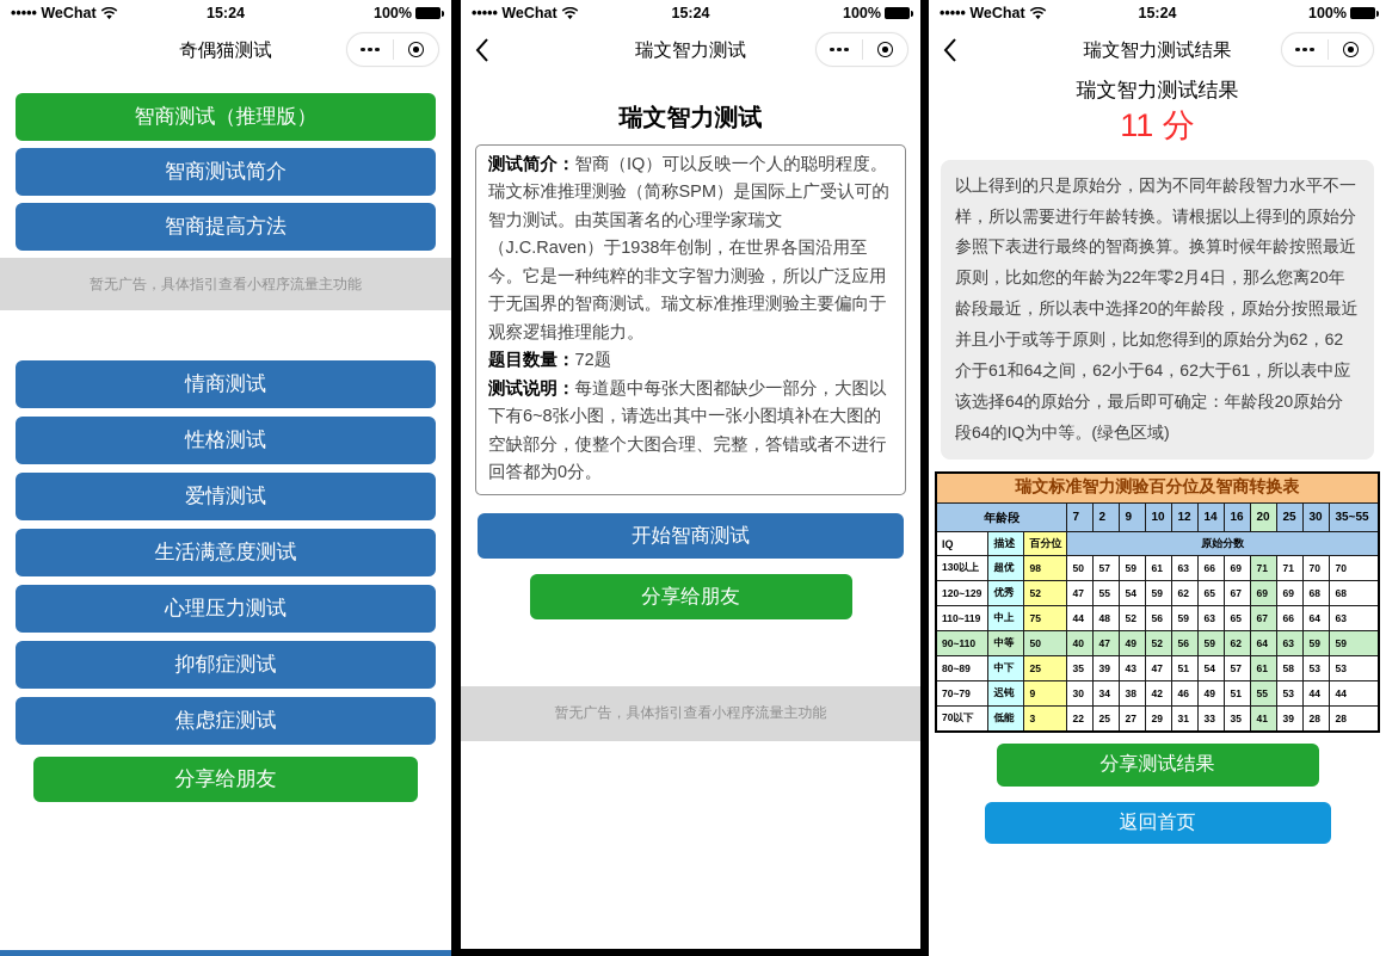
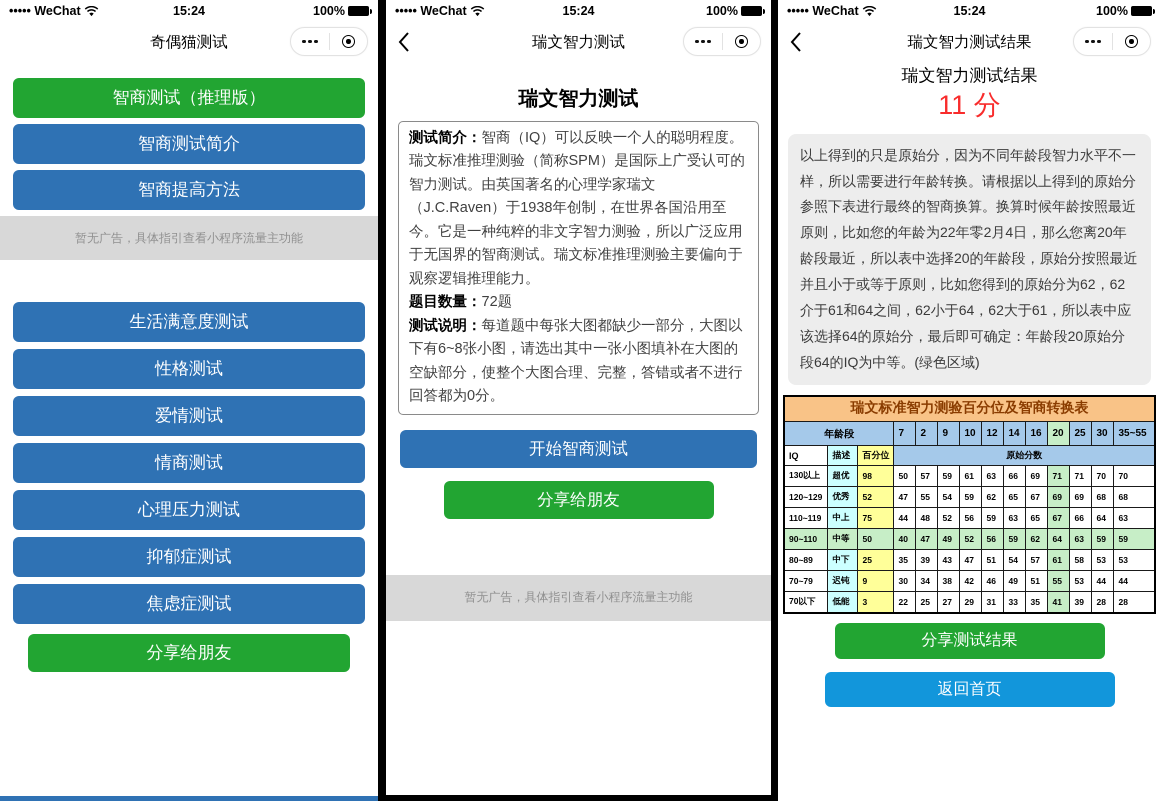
  ••••• WeChat
  15:24
  100%
  奇偶猫测试
  智商测试（推理版）
  智商测试简介
  智商提高方法
  暂无广告，具体指引查看小程序流量主功能
- 情商测试
+ 生活满意度测试
  性格测试
  爱情测试
- 生活满意度测试
+ 情商测试
  心理压力测试
  抑郁症测试
  焦虑症测试
  分享给朋友
  ••••• WeChat
  15:24
  100%
  瑞文智力测试
  瑞文智力测试
  测试简介：智商（IQ）可以反映一个人的聪明程度。瑞文标准推理测验（简称SPM）是国际上广受认可的智力测试。由英国著名的心理学家瑞文（J.C.Raven）于1938年创制，在世界各国沿用至今。它是一种纯粹的非文字智力测验，所以广泛应用于无国界的智商测试。瑞文标准推理测验主要偏向于观察逻辑推理能力。
  题目数量：72题
  测试说明：每道题中每张大图都缺少一部分，大图以下有6~8张小图，请选出其中一张小图填补在大图的空缺部分，使整个大图合理、完整，答错或者不进行回答都为0分。
  开始智商测试
  分享给朋友
  暂无广告，具体指引查看小程序流量主功能
  ••••• WeChat
  15:24
  100%
  瑞文智力测试结果
  瑞文智力测试结果
  11 分
  以上得到的只是原始分，因为不同年龄段智力水平不一样，所以需要进行年龄转换。请根据以上得到的原始分参照下表进行最终的智商换算。换算时候年龄按照最近原则，比如您的年龄为22年零2月4日，那么您离20年龄段最近，所以表中选择20的年龄段，原始分按照最近并且小于或等于原则，比如您得到的原始分为62，62介于61和64之间，62小于64，62大于61，所以表中应该选择64的原始分，最后即可确定：年龄段20原始分段64的IQ为中等。(绿色区域)
  瑞文标准智力测验百分位及智商转换表
  年龄段	7	2	9	10	12	14	16	20	25	30	35~55
  IQ	描述	百分位	原始分数
  130以上	超优	98	50	57	59	61	63	66	69	71	71	70	70
  120~129	优秀	52	47	55	54	59	62	65	67	69	69	68	68
  110~119	中上	75	44	48	52	56	59	63	65	67	66	64	63
  90~110	中等	50	40	47	49	52	56	59	62	64	63	59	59
  80~89	中下	25	35	39	43	47	51	54	57	61	58	53	53
  70~79	迟钝	9	30	34	38	42	46	49	51	55	53	44	44
  70以下	低能	3	22	25	27	29	31	33	35	41	39	28	28
  分享测试结果
  返回首页
